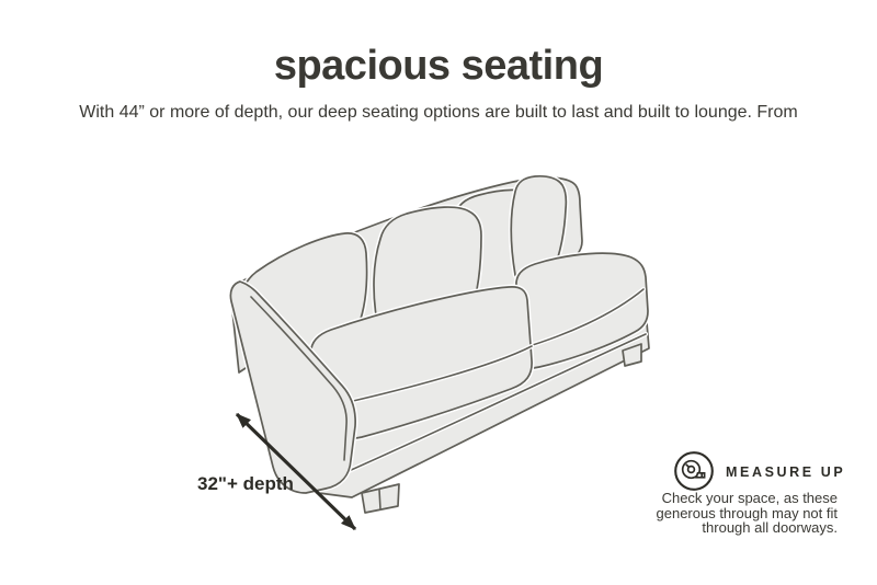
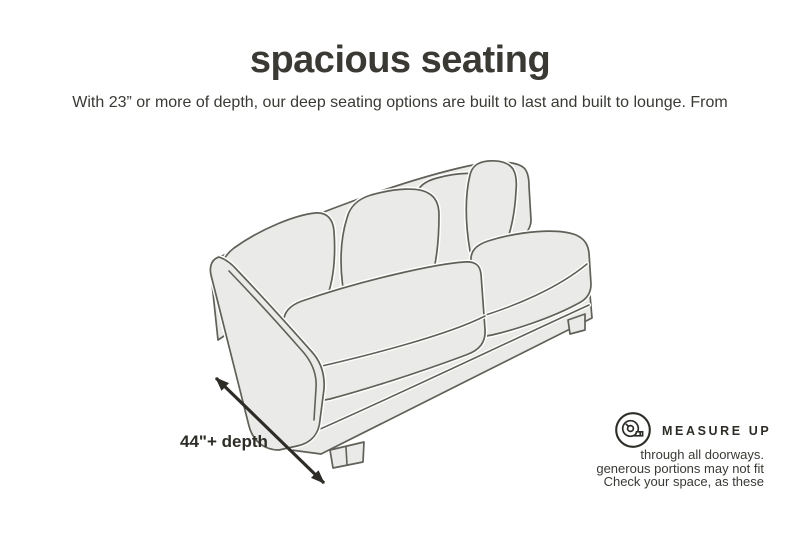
  spacious seating
- With 44” or more of depth, our deep seating options are built to last and built to lounge. From
+ With 23” or more of depth, our deep seating options are built to last and built to lounge. From
- 32"+ depth
+ 44"+ depth
  MEASURE UP
- Check your space, as these
+ through all doorways.
- generous through may not fit
+ generous portions may not fit
- through all doorways.
+ Check your space, as these
